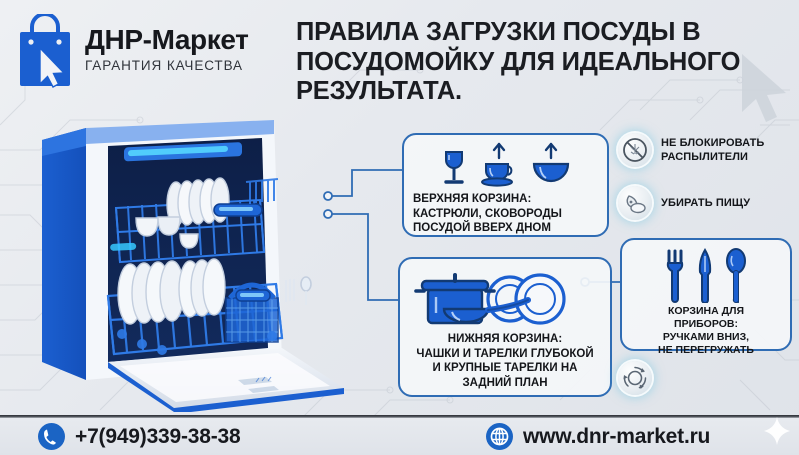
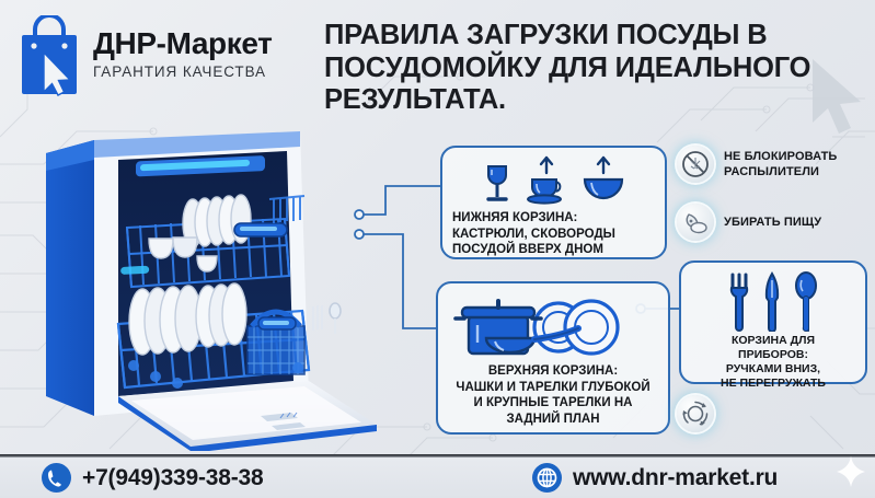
  ДНР-Маркет
  ГАРАНТИЯ КАЧЕСТВА
  ПРАВИЛА ЗАГРУЗКИ ПОСУДЫ В ПОСУДОМОЙКУ ДЛЯ ИДЕАЛЬНОГО РЕЗУЛЬТАТА.
- ВЕРХНЯЯ КОРЗИНА:
+ НИЖНЯЯ КОРЗИНА:
  КАСТРЮЛИ, СКОВОРОДЫ
  ПОСУДОЙ ВВЕРХ ДНОМ
- НИЖНЯЯ КОРЗИНА:
+ ВЕРХНЯЯ КОРЗИНА:
  ЧАШКИ И ТАРЕЛКИ ГЛУБОКОЙ
  И КРУПНЫЕ ТАРЕЛКИ НА
  ЗАДНИЙ ПЛАН
  КОРЗИНА ДЛЯ
  ПРИБОРОВ:
  РУЧКАМИ ВНИЗ,
  НЕ ПЕРЕГРУЖАТЬ
  НЕ БЛОКИРОВАТЬ
  РАСПЫЛИТЕЛИ
  УБИРАТЬ ПИЩУ
  +7(949)339-38-38
  www.dnr-market.ru
